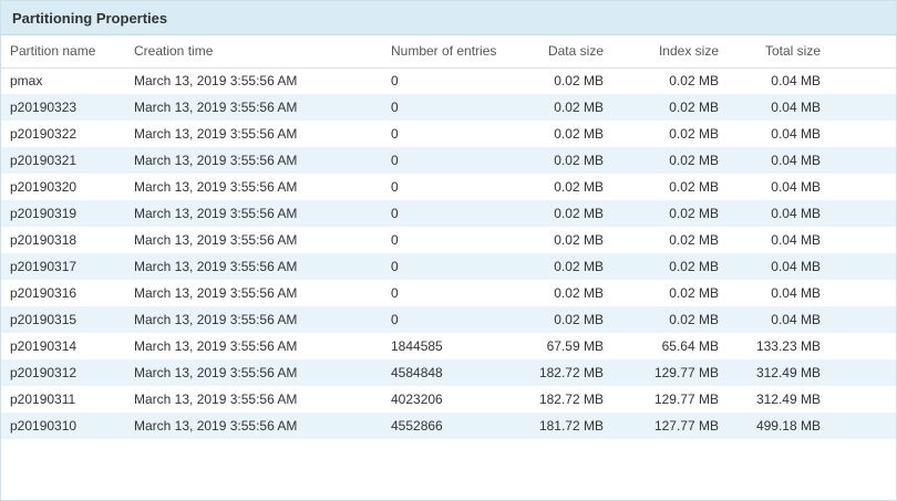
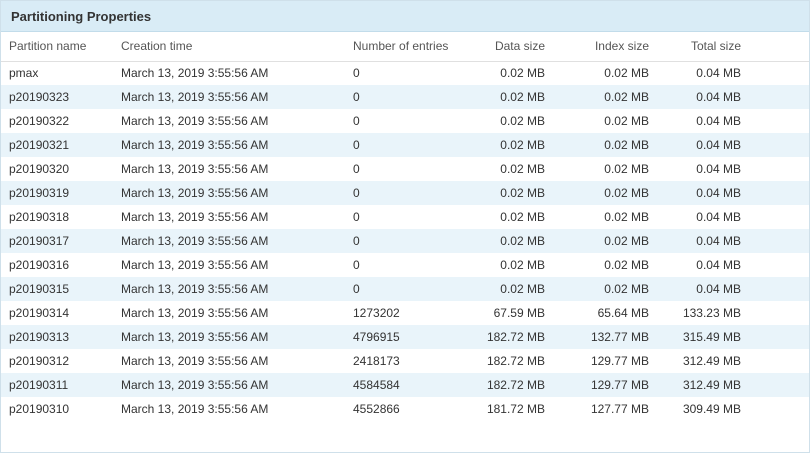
  Partitioning Properties
  Partition name	Creation time	Number of entries	Data size	Index size	Total size
  pmax	March 13, 2019 3:55:56 AM	0	0.02 MB	0.02 MB	0.04 MB
  p20190323	March 13, 2019 3:55:56 AM	0	0.02 MB	0.02 MB	0.04 MB
  p20190322	March 13, 2019 3:55:56 AM	0	0.02 MB	0.02 MB	0.04 MB
  p20190321	March 13, 2019 3:55:56 AM	0	0.02 MB	0.02 MB	0.04 MB
  p20190320	March 13, 2019 3:55:56 AM	0	0.02 MB	0.02 MB	0.04 MB
  p20190319	March 13, 2019 3:55:56 AM	0	0.02 MB	0.02 MB	0.04 MB
  p20190318	March 13, 2019 3:55:56 AM	0	0.02 MB	0.02 MB	0.04 MB
  p20190317	March 13, 2019 3:55:56 AM	0	0.02 MB	0.02 MB	0.04 MB
  p20190316	March 13, 2019 3:55:56 AM	0	0.02 MB	0.02 MB	0.04 MB
  p20190315	March 13, 2019 3:55:56 AM	0	0.02 MB	0.02 MB	0.04 MB
- p20190314	March 13, 2019 3:55:56 AM	1844585	67.59 MB	65.64 MB	133.23 MB
+ p20190314	March 13, 2019 3:55:56 AM	1273202	67.59 MB	65.64 MB	133.23 MB
+ p20190313	March 13, 2019 3:55:56 AM	4796915	182.72 MB	132.77 MB	315.49 MB
- p20190312	March 13, 2019 3:55:56 AM	4584848	182.72 MB	129.77 MB	312.49 MB
+ p20190312	March 13, 2019 3:55:56 AM	2418173	182.72 MB	129.77 MB	312.49 MB
- p20190311	March 13, 2019 3:55:56 AM	4023206	182.72 MB	129.77 MB	312.49 MB
+ p20190311	March 13, 2019 3:55:56 AM	4584584	182.72 MB	129.77 MB	312.49 MB
- p20190310	March 13, 2019 3:55:56 AM	4552866	181.72 MB	127.77 MB	499.18 MB
+ p20190310	March 13, 2019 3:55:56 AM	4552866	181.72 MB	127.77 MB	309.49 MB
